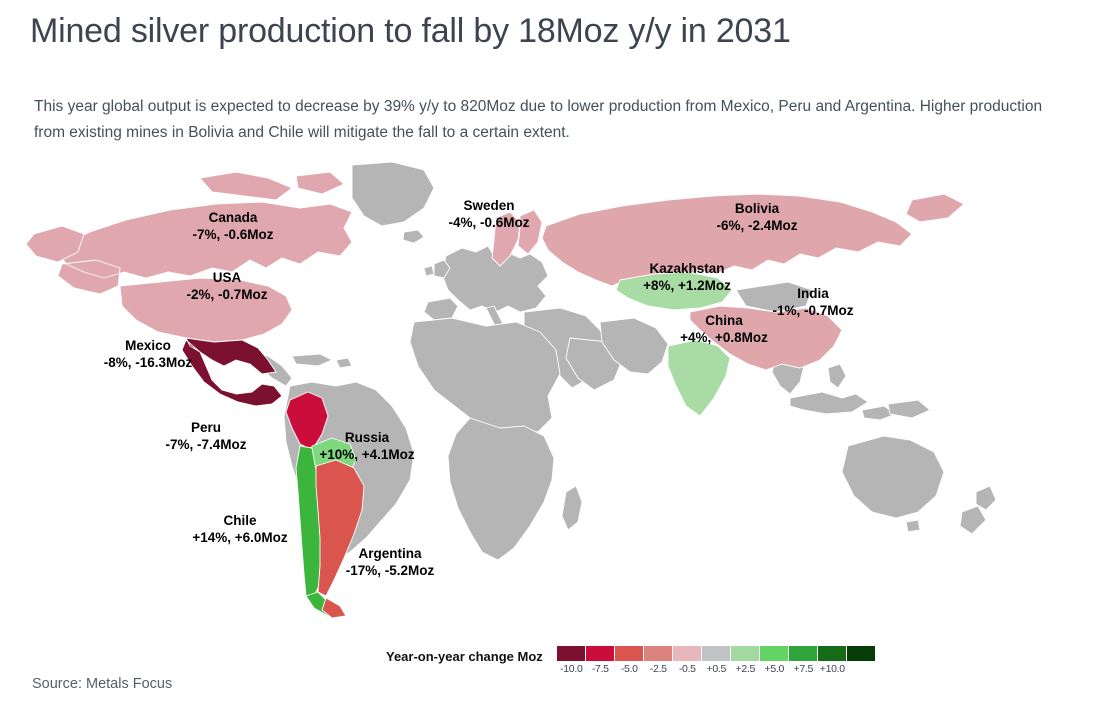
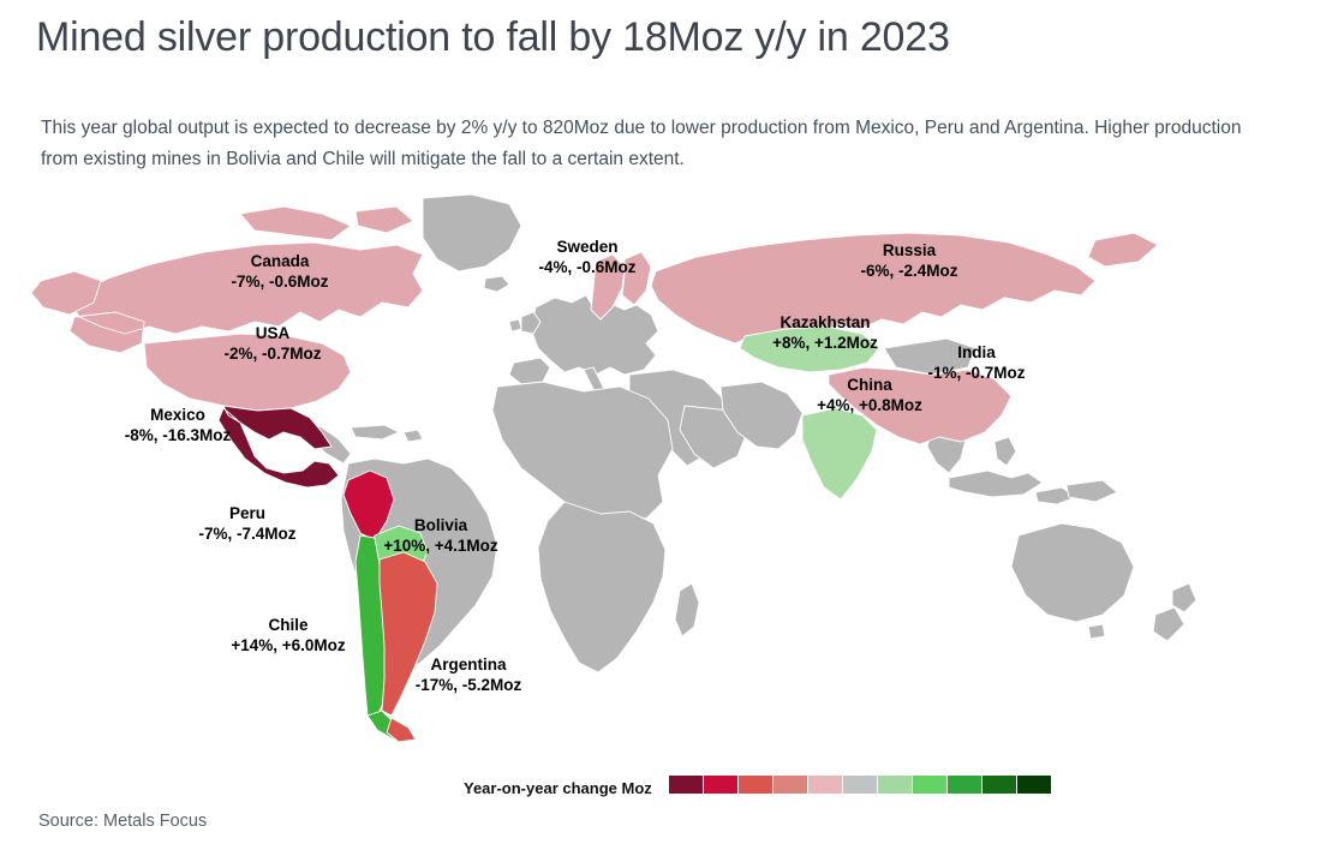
- Mined silver production to fall by 18Moz y/y in 2031
+ Mined silver production to fall by 18Moz y/y in 2023
- This year global output is expected to decrease by 39% y/y to 820Moz due to lower production from Mexico, Peru and Argentina. Higher production from existing mines in Bolivia and Chile will mitigate the fall to a certain extent.
+ This year global output is expected to decrease by 2% y/y to 820Moz due to lower production from Mexico, Peru and Argentina. Higher production from existing mines in Bolivia and Chile will mitigate the fall to a certain extent.
  Canada
  -7%, -0.6Moz
  USA
  -2%, -0.7Moz
  Mexico
  -8%, -16.3Moz
  Peru
  -7%, -7.4Moz
- Russia
+ Bolivia
  +10%, +4.1Moz
  Chile
  +14%, +6.0Moz
  Argentina
  -17%, -5.2Moz
  Sweden
  -4%, -0.6Moz
- Bolivia
+ Russia
  -6%, -2.4Moz
  Kazakhstan
  +8%, +1.2Moz
  India
  -1%, -0.7Moz
  China
  +4%, +0.8Moz
  Year-on-year change Moz
- -10.0
- -7.5
- -5.0
- -2.5
- -0.5
- +0.5
- +2.5
- +5.0
- +7.5
- +10.0
  Source: Metals Focus
